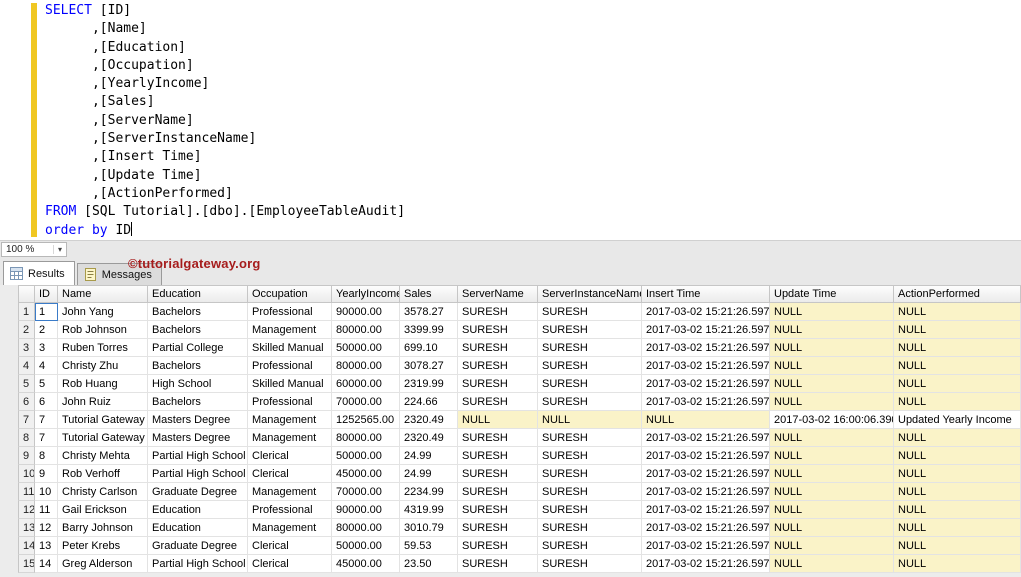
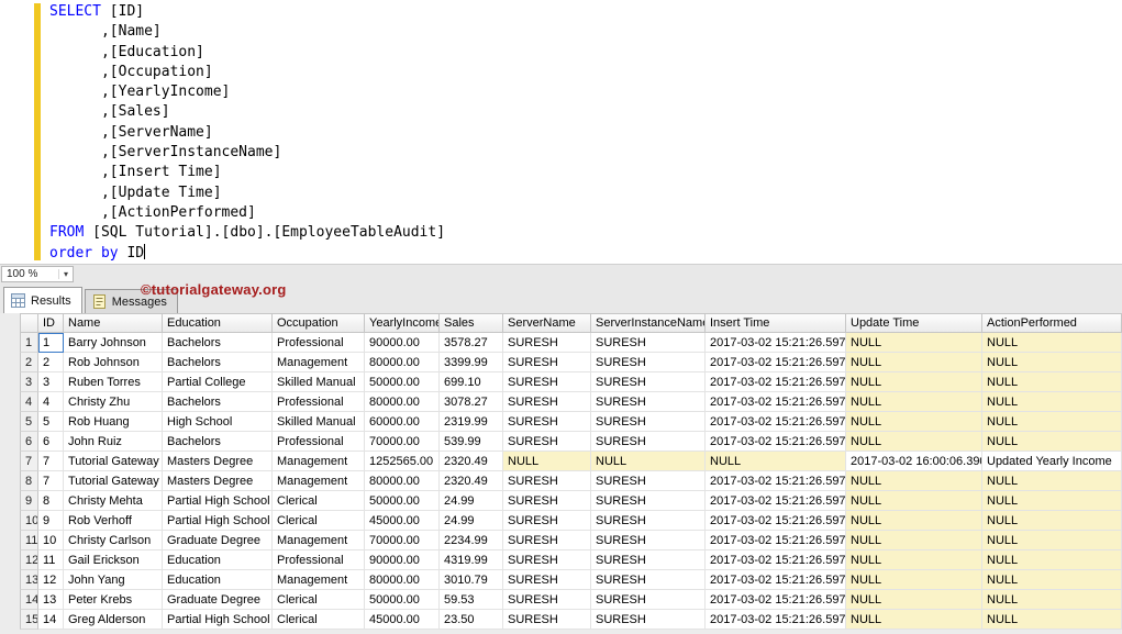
  SELECT [ID]
  ,[Name]
  ,[Education]
  ,[Occupation]
  ,[YearlyIncome]
  ,[Sales]
  ,[ServerName]
  ,[ServerInstanceName]
  ,[Insert Time]
  ,[Update Time]
  ,[ActionPerformed]
  FROM [SQL Tutorial].[dbo].[EmployeeTableAudit]
  order by ID
  100 %
  ▾
  Results
  Messages
  ©tutorialgateway.org
  ID
  Name
  Education
  Occupation
  YearlyIncom
  Sales
  ServerName
  ServerInstanceNam
  Insert Time
  Update Time
  ActionPerformed
  1
  1
- John Yang
+ Barry Johnson
  Bachelors
  Professional
  90000.00
  3578.27
  SURESH
  SURESH
  2017-03-02 15:21:26.597
  NULL
  NULL
  2
  2
  Rob Johnson
  Bachelors
  Management
  80000.00
  3399.99
  SURESH
  SURESH
  2017-03-02 15:21:26.597
  NULL
  NULL
  3
  3
  Ruben Torres
  Partial College
  Skilled Manual
  50000.00
  699.10
  SURESH
  SURESH
  2017-03-02 15:21:26.597
  NULL
  NULL
  4
  4
  Christy Zhu
  Bachelors
  Professional
  80000.00
  3078.27
  SURESH
  SURESH
  2017-03-02 15:21:26.597
  NULL
  NULL
  5
  5
  Rob Huang
  High School
  Skilled Manual
  60000.00
  2319.99
  SURESH
  SURESH
  2017-03-02 15:21:26.597
  NULL
  NULL
  6
  6
  John Ruiz
  Bachelors
  Professional
  70000.00
- 224.66
+ 539.99
  SURESH
  SURESH
  2017-03-02 15:21:26.597
  NULL
  NULL
  7
  7
  Tutorial Gateway
  Masters Degree
  Management
  1252565.00
  2320.49
  NULL
  NULL
  NULL
  2017-03-02 16:00:06.39
  Updated Yearly Income
  8
  7
  Tutorial Gateway
  Masters Degree
  Management
  80000.00
  2320.49
  SURESH
  SURESH
  2017-03-02 15:21:26.597
  NULL
  NULL
  9
  8
  Christy Mehta
  Partial High School
  Clerical
  50000.00
  24.99
  SURESH
  SURESH
  2017-03-02 15:21:26.597
  NULL
  NULL
  10
  9
  Rob Verhoff
  Partial High School
  Clerical
  45000.00
  24.99
  SURESH
  SURESH
  2017-03-02 15:21:26.597
  NULL
  NULL
  11
  10
  Christy Carlson
  Graduate Degree
  Management
  70000.00
  2234.99
  SURESH
  SURESH
  2017-03-02 15:21:26.597
  NULL
  NULL
  12
  11
  Gail Erickson
  Education
  Professional
  90000.00
  4319.99
  SURESH
  SURESH
  2017-03-02 15:21:26.597
  NULL
  NULL
  13
  12
- Barry Johnson
+ John Yang
  Education
  Management
  80000.00
  3010.79
  SURESH
  SURESH
  2017-03-02 15:21:26.597
  NULL
  NULL
  14
  13
  Peter Krebs
  Graduate Degree
  Clerical
  50000.00
  59.53
  SURESH
  SURESH
  2017-03-02 15:21:26.597
  NULL
  NULL
  15
  14
  Greg Alderson
  Partial High School
  Clerical
  45000.00
  23.50
  SURESH
  SURESH
  2017-03-02 15:21:26.597
  NULL
  NULL
